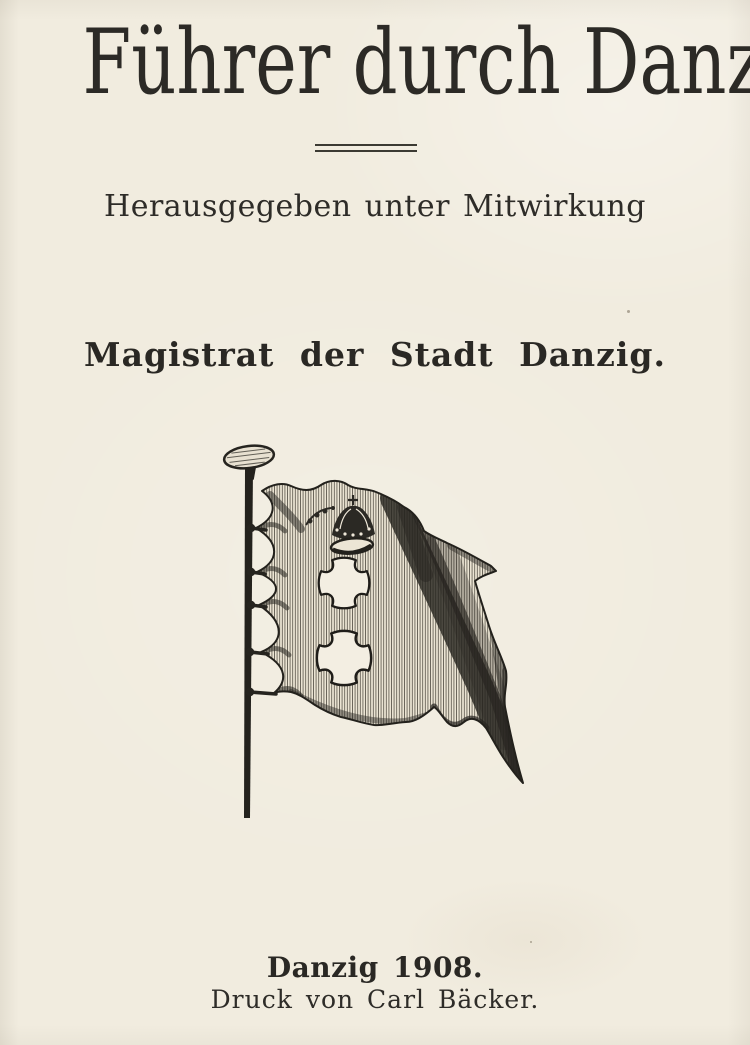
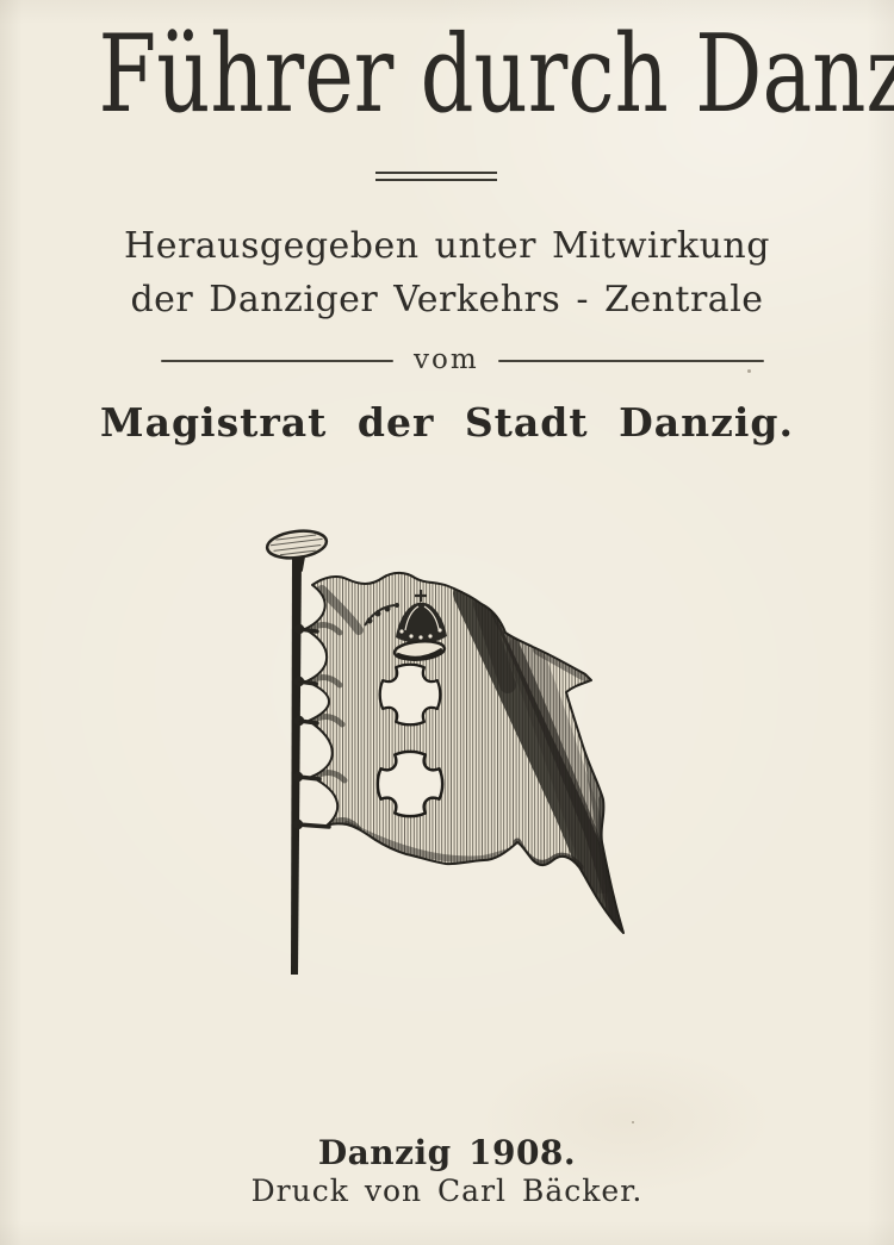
  Führer durch Danz
  Herausgegeben unter Mitwirkung
+ der Danziger Verkehrs - Zentrale
+ vom
  Magistrat der Stadt Danzig.
  Danzig 1908.
  Druck von Carl Bäcker.
